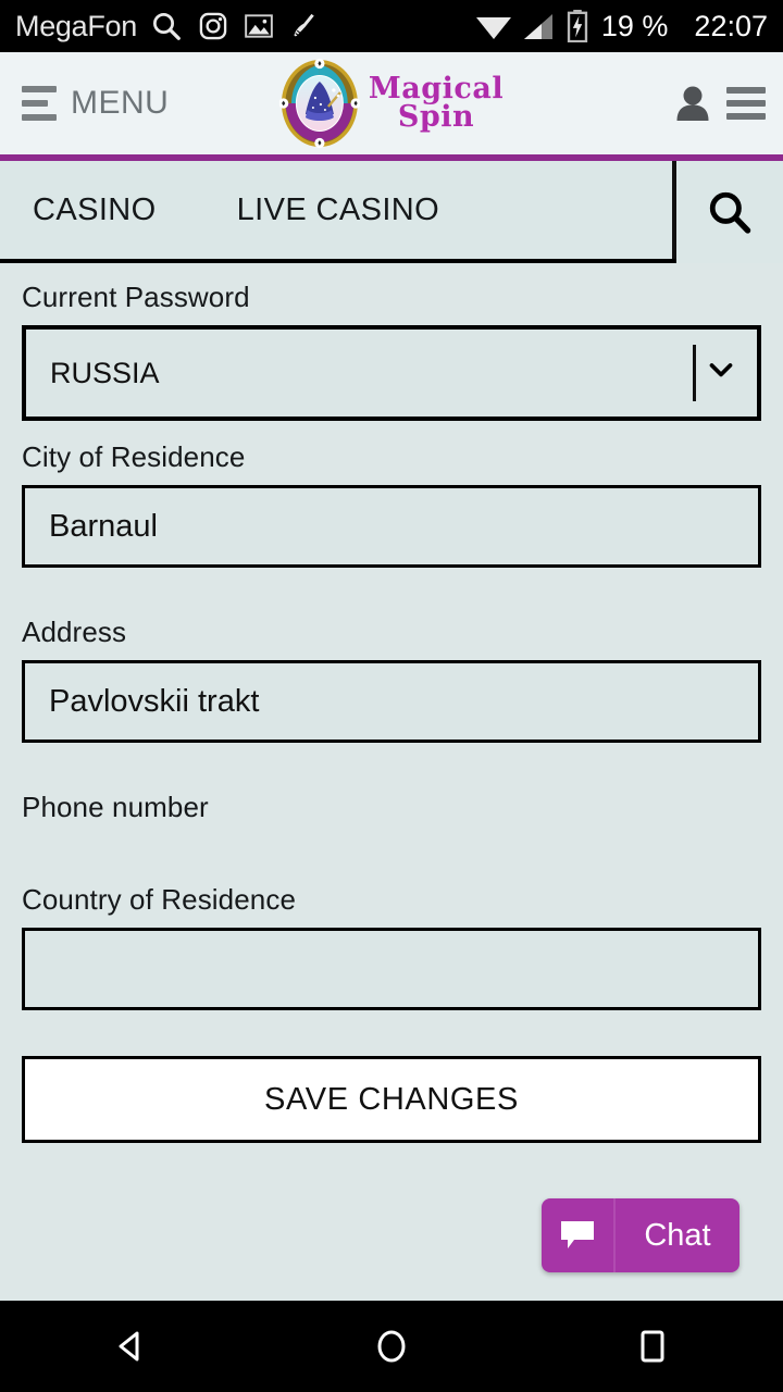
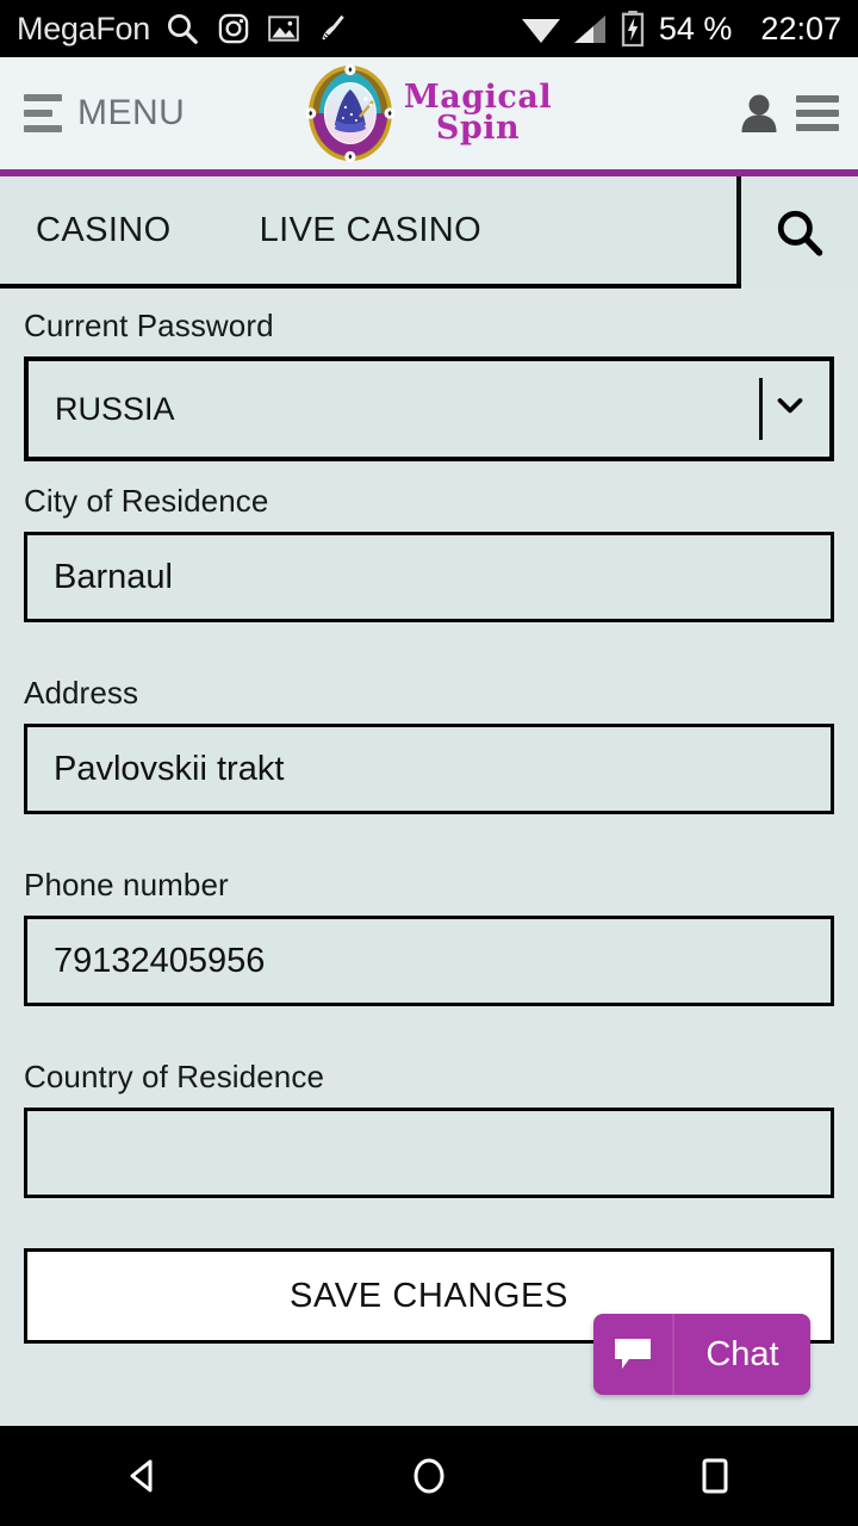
  MegaFon
- 19 %
+ 54 %
  22:07
  MENU
  Magical
  Spin
  CASINO
  LIVE CASINO
  Current Password
  RUSSIA
  City of Residence
  Barnaul
  Address
  Pavlovskii trakt
  Phone number
+ 79132405956
  Country of Residence
  SAVE CHANGES
  Chat
